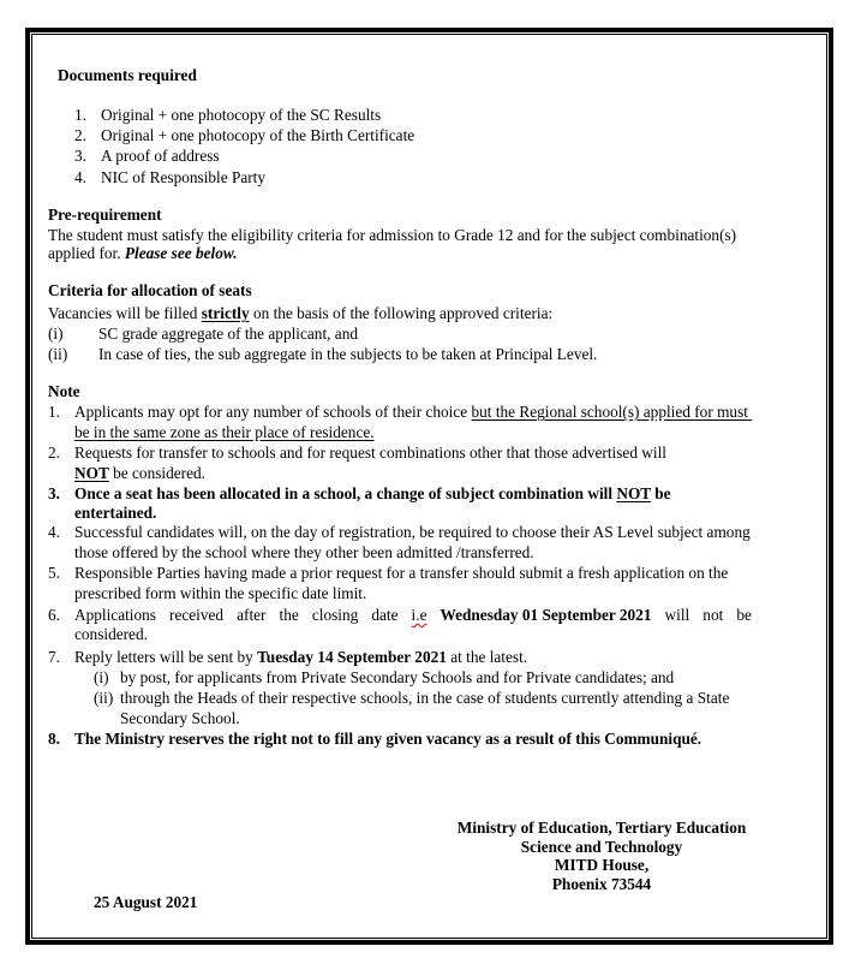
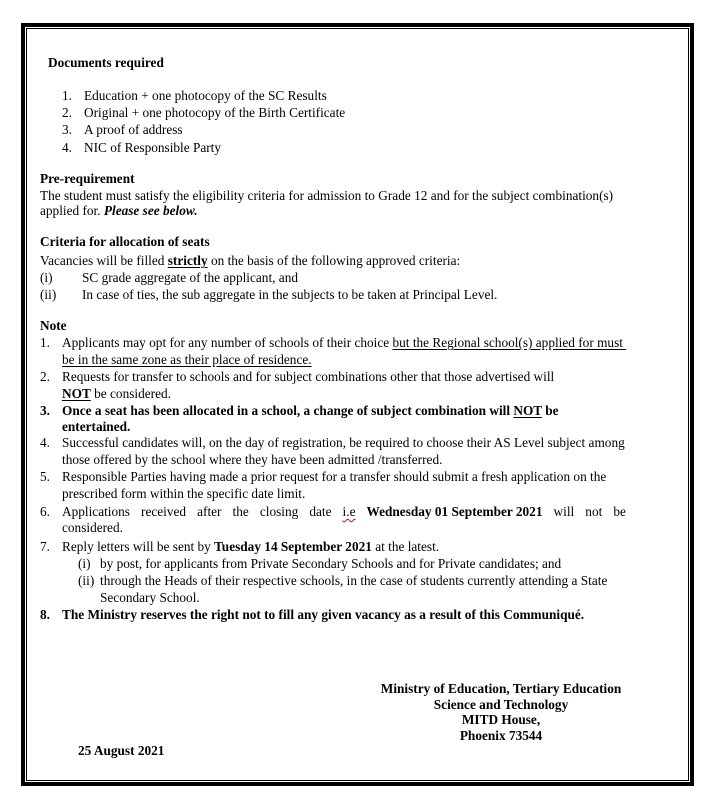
  Documents required
- 1. Original + one photocopy of the SC Results
+ 1. Education + one photocopy of the SC Results
  2. Original + one photocopy of the Birth Certificate
  3. A proof of address
  4. NIC of Responsible Party
  Pre-requirement
  The student must satisfy the eligibility criteria for admission to Grade 12 and for the subject combination(s)
  applied for. Please see below.
  Criteria for allocation of seats
  Vacancies will be filled strictly on the basis of the following approved criteria:
  (i) SC grade aggregate of the applicant, and
  (ii) In case of ties, the sub aggregate in the subjects to be taken at Principal Level.
  Note
  1. Applicants may opt for any number of schools of their choice but the Regional school(s) applied for must
  be in the same zone as their place of residence.
- 2. Requests for transfer to schools and for request combinations other that those advertised will
+ 2. Requests for transfer to schools and for subject combinations other that those advertised will
  NOT be considered.
  3. Once a seat has been allocated in a school, a change of subject combination will NOT be
  entertained.
  4. Successful candidates will, on the day of registration, be required to choose their AS Level subject among
- those offered by the school where they other been admitted /transferred.
+ those offered by the school where they have been admitted /transferred.
  5. Responsible Parties having made a prior request for a transfer should submit a fresh application on the
  prescribed form within the specific date limit.
  6.
  Applications
  received
  after
  the
  closing
  date
  i.e
  Wednesday 01 September 2021
  will
  not
  be
  considered.
  7. Reply letters will be sent by Tuesday 14 September 2021 at the latest.
  (i) by post, for applicants from Private Secondary Schools and for Private candidates; and
  (ii) through the Heads of their respective schools, in the case of students currently attending a State
  Secondary School.
  8. The Ministry reserves the right not to fill any given vacancy as a result of this Communiqué.
  Ministry of Education, Tertiary Education
  Science and Technology
  MITD House,
  Phoenix 73544
  25 August 2021
